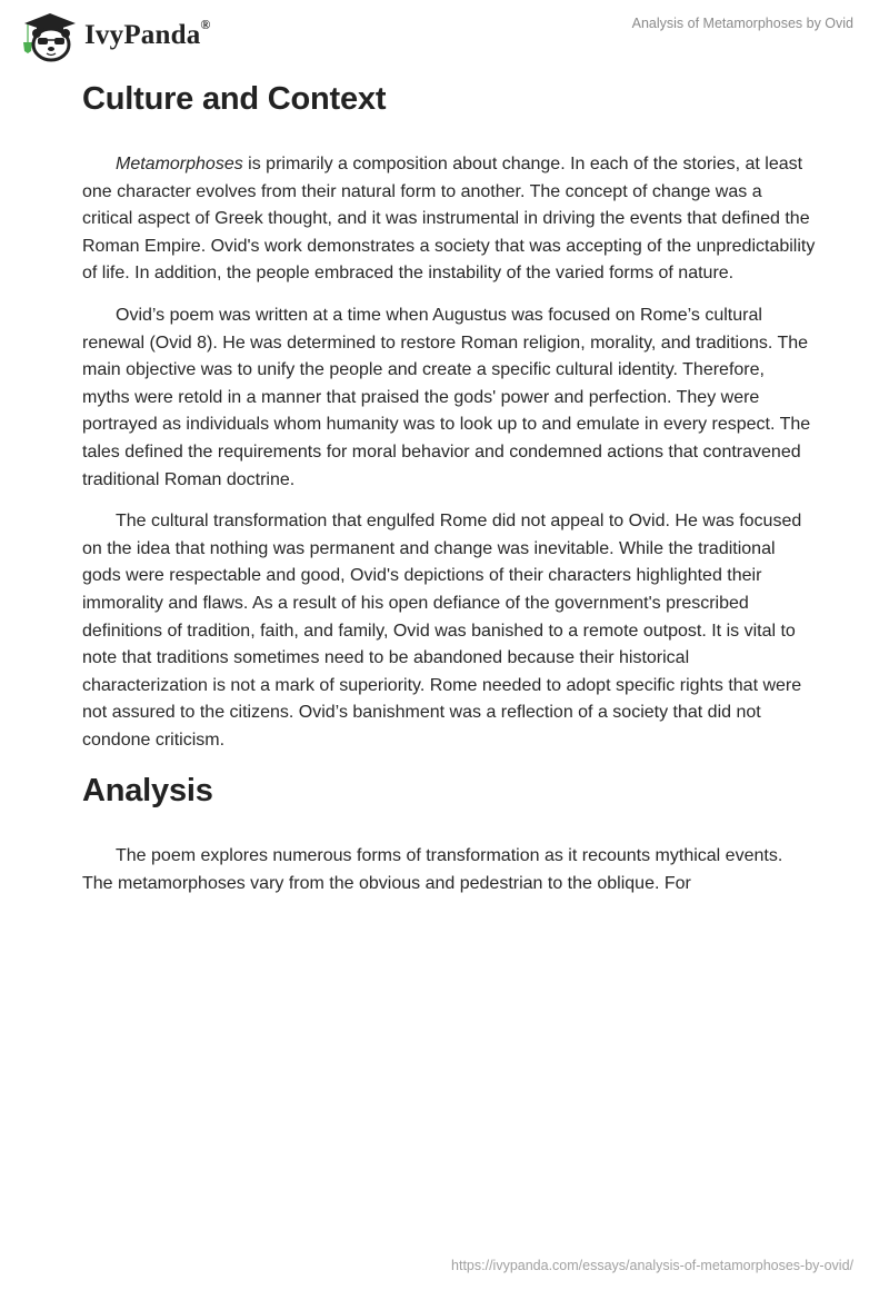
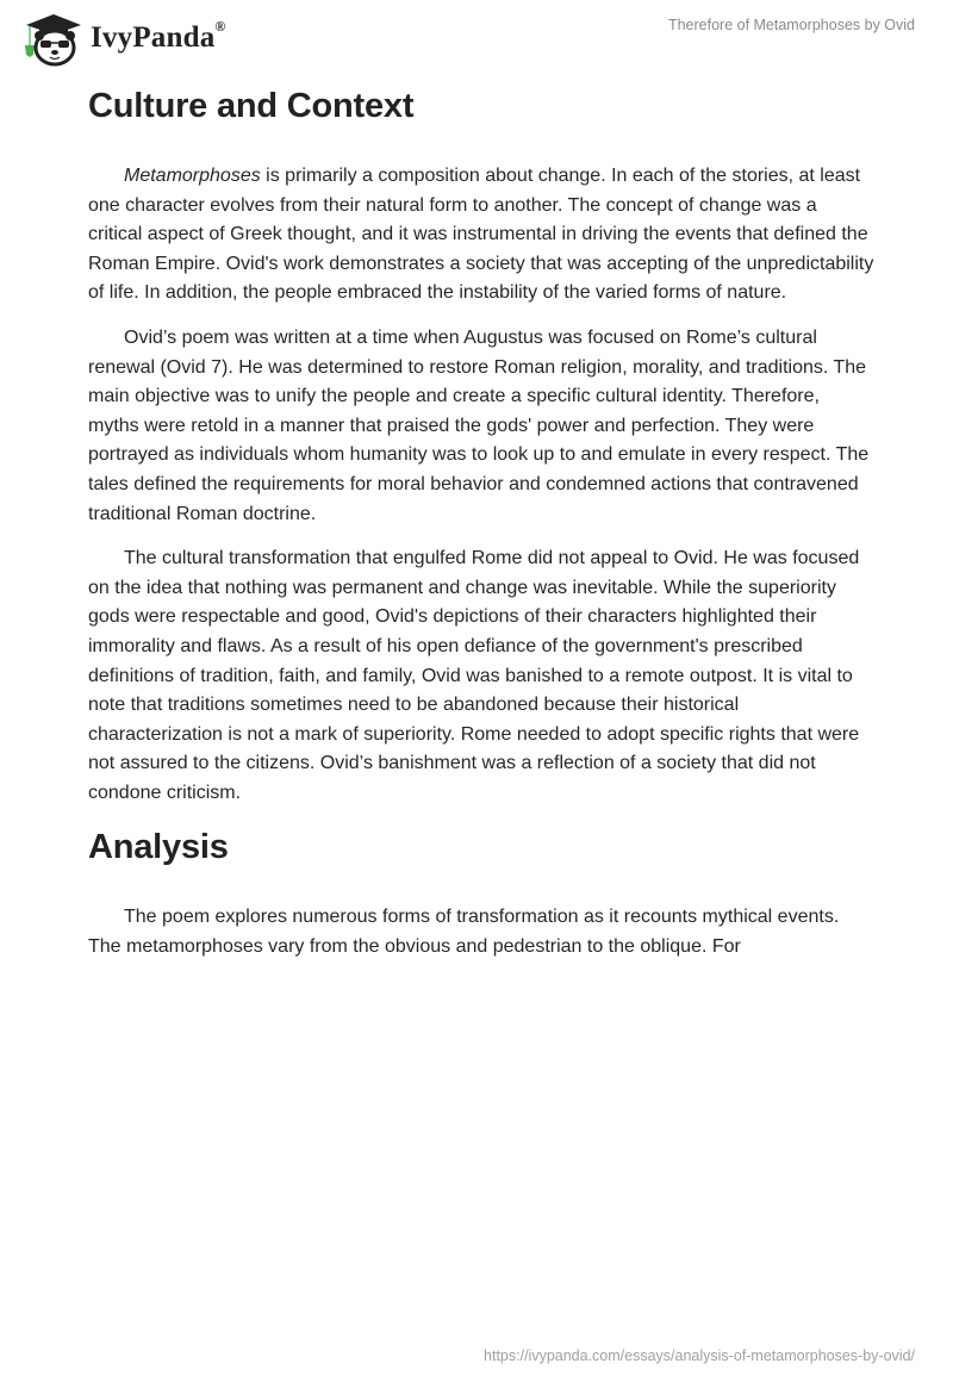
  IvyPanda®
- Analysis of Metamorphoses by Ovid
+ Therefore of Metamorphoses by Ovid
  Culture and Context
  Metamorphoses is primarily a composition about change. In each of the stories, at least one character evolves from their natural form to another. The concept of change was a critical aspect of Greek thought, and it was instrumental in driving the events that defined the Roman Empire. Ovid's work demonstrates a society that was accepting of the unpredictability of life. In addition, the people embraced the instability of the varied forms of nature.
- Ovid’s poem was written at a time when Augustus was focused on Rome’s cultural renewal (Ovid 8). He was determined to restore Roman religion, morality, and traditions. The main objective was to unify the people and create a specific cultural identity. Therefore, myths were retold in a manner that praised the gods' power and perfection. They were portrayed as individuals whom humanity was to look up to and emulate in every respect. The tales defined the requirements for moral behavior and condemned actions that contravened traditional Roman doctrine.
+ Ovid’s poem was written at a time when Augustus was focused on Rome’s cultural renewal (Ovid 7). He was determined to restore Roman religion, morality, and traditions. The main objective was to unify the people and create a specific cultural identity. Therefore, myths were retold in a manner that praised the gods' power and perfection. They were portrayed as individuals whom humanity was to look up to and emulate in every respect. The tales defined the requirements for moral behavior and condemned actions that contravened traditional Roman doctrine.
- The cultural transformation that engulfed Rome did not appeal to Ovid. He was focused on the idea that nothing was permanent and change was inevitable. While the traditional gods were respectable and good, Ovid's depictions of their characters highlighted their immorality and flaws. As a result of his open defiance of the government's prescribed definitions of tradition, faith, and family, Ovid was banished to a remote outpost. It is vital to note that traditions sometimes need to be abandoned because their historical characterization is not a mark of superiority. Rome needed to adopt specific rights that were not assured to the citizens. Ovid’s banishment was a reflection of a society that did not condone criticism.
+ The cultural transformation that engulfed Rome did not appeal to Ovid. He was focused on the idea that nothing was permanent and change was inevitable. While the superiority gods were respectable and good, Ovid's depictions of their characters highlighted their immorality and flaws. As a result of his open defiance of the government's prescribed definitions of tradition, faith, and family, Ovid was banished to a remote outpost. It is vital to note that traditions sometimes need to be abandoned because their historical characterization is not a mark of superiority. Rome needed to adopt specific rights that were not assured to the citizens. Ovid’s banishment was a reflection of a society that did not condone criticism.
  Analysis
  The poem explores numerous forms of transformation as it recounts mythical events. The metamorphoses vary from the obvious and pedestrian to the oblique. For
  https://ivypanda.com/essays/analysis-of-metamorphoses-by-ovid/
